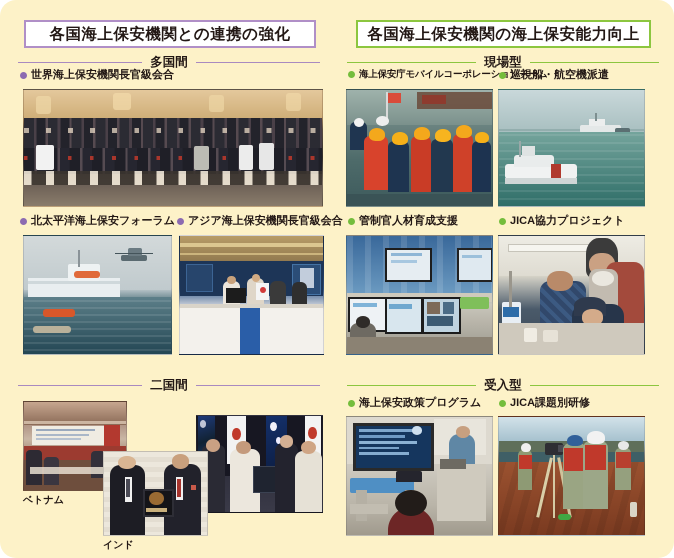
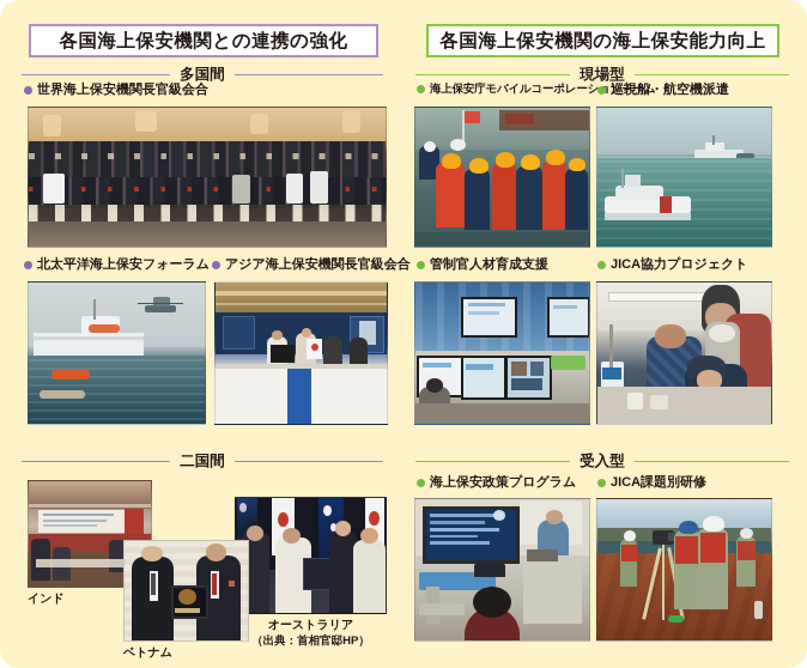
  各国海上保安機関との連携の強化
  多国間
  世界海上保安機関長官級会合
  北太平洋海上保安フォーラム
  アジア海上保安機関長官級会合
  二国間
- ベトナム
+ インド
+ オーストラリア
+ （出典：首相官邸HP）
- インド
+ ベトナム
  各国海上保安機関の海上保安能力向上
  現場型
  海上保安庁モバイルコーポレーシンチーム
  巡視船・航空機派遣
  管制官人材育成支援
  JICA協力プロジェクト
  受入型
  海上保安政策プログラム
  JICA課題別研修
